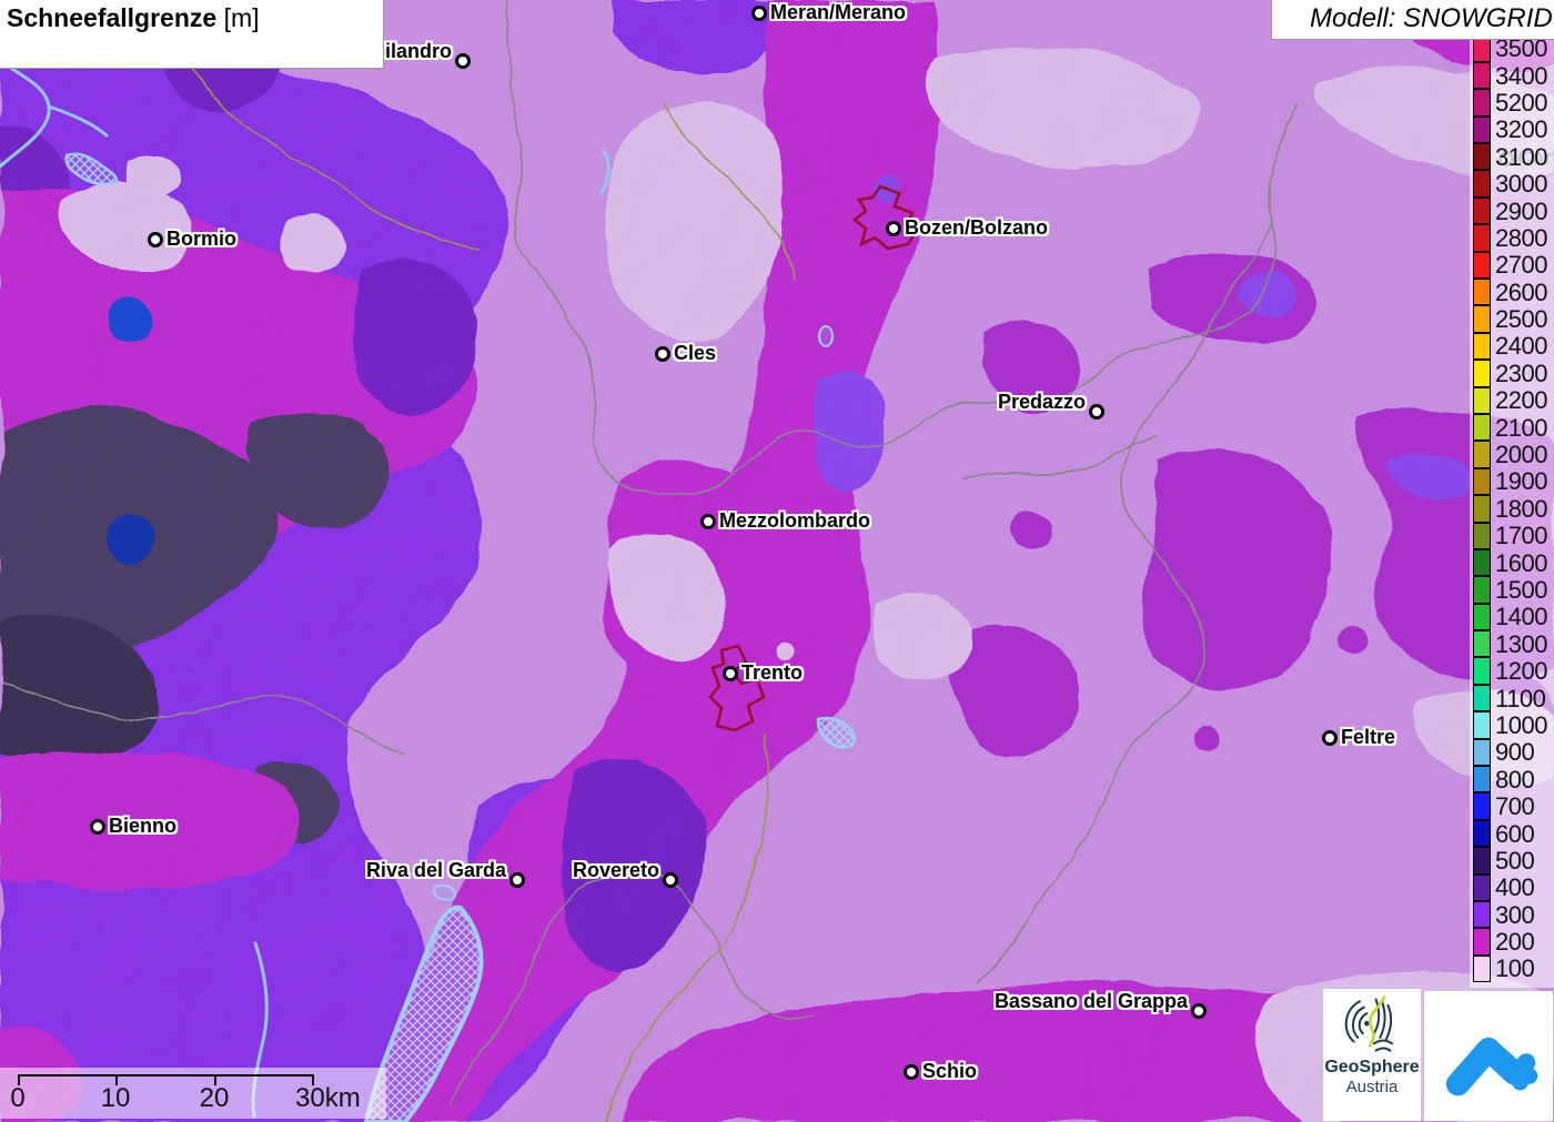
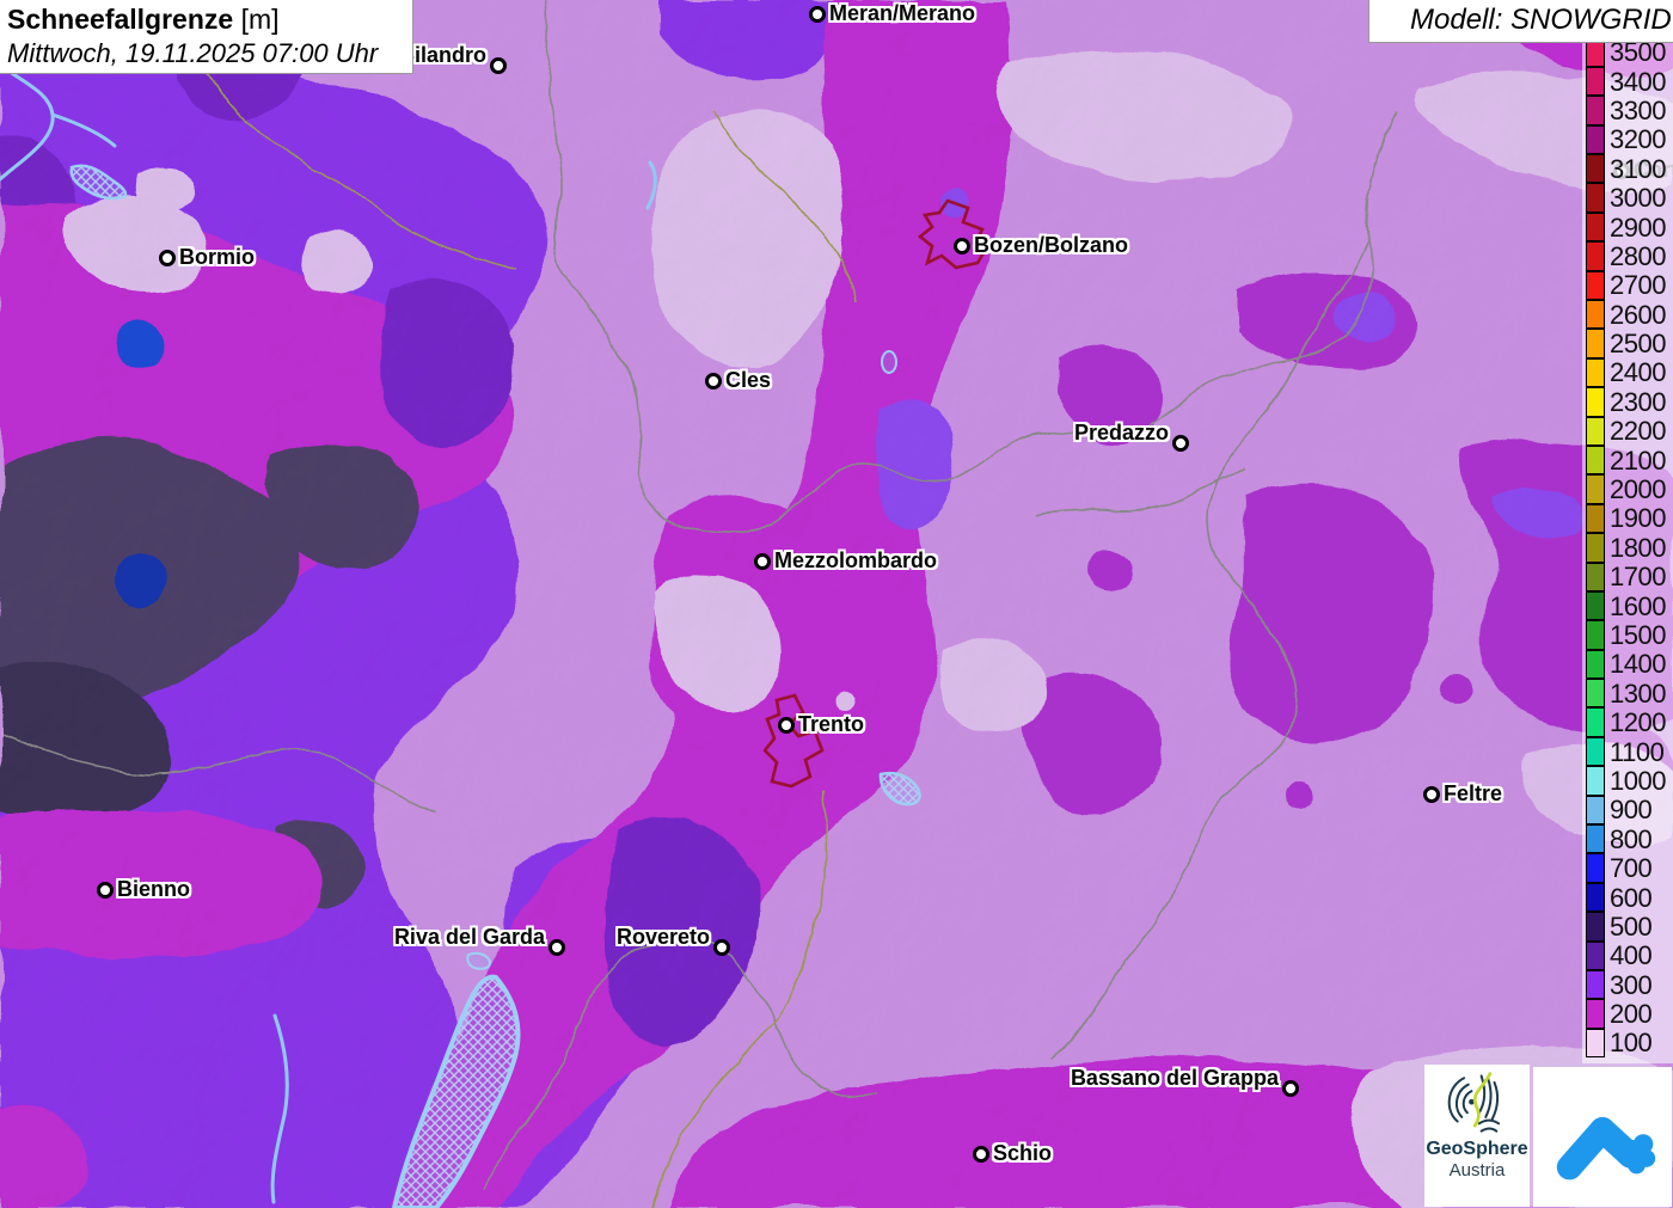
  3500
  3400
- 5200
+ 3300
  3200
  3100
  3000
  2900
  2800
  2700
  2600
  2500
  2400
  2300
  2200
  2100
  2000
  1900
  1800
  1700
  1600
  1500
  1400
  1300
  1200
  1100
  1000
  900
  800
  700
  600
  500
  400
  300
  200
  100
  ilandro
  Meran/Merano
  Bormio
  Bozen/Bolzano
  Cles
  Predazzo
  Mezzolombardo
  Trento
  Feltre
  Bienno
  Riva del Garda
  Rovereto
  Bassano del Grappa
  Schio
  Schneefallgrenze [m]
+ Mittwoch, 19.11.2025 07:00 Uhr
  Modell: SNOWGRID
- 0
- 10
- 20
- 30km
  GeoSphere
  Austria
